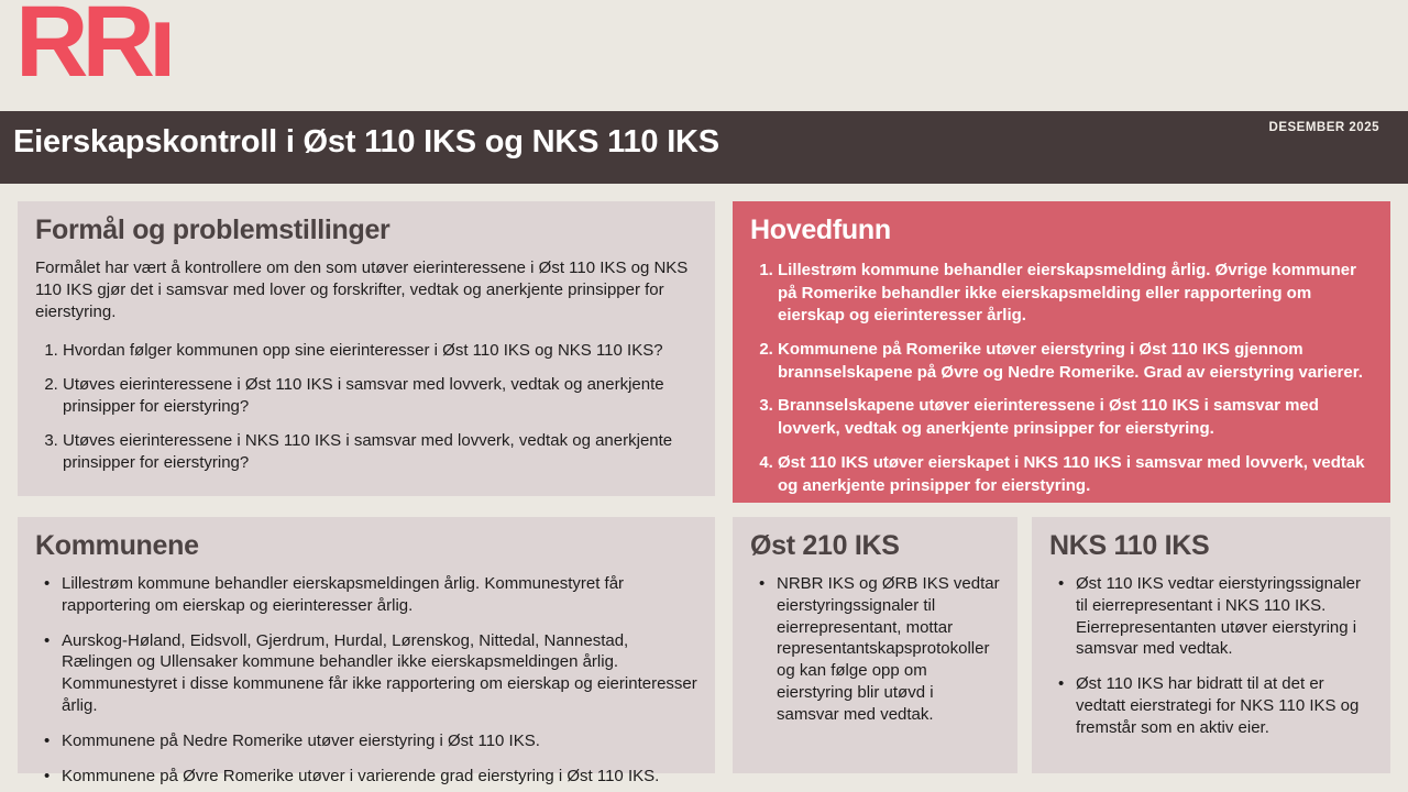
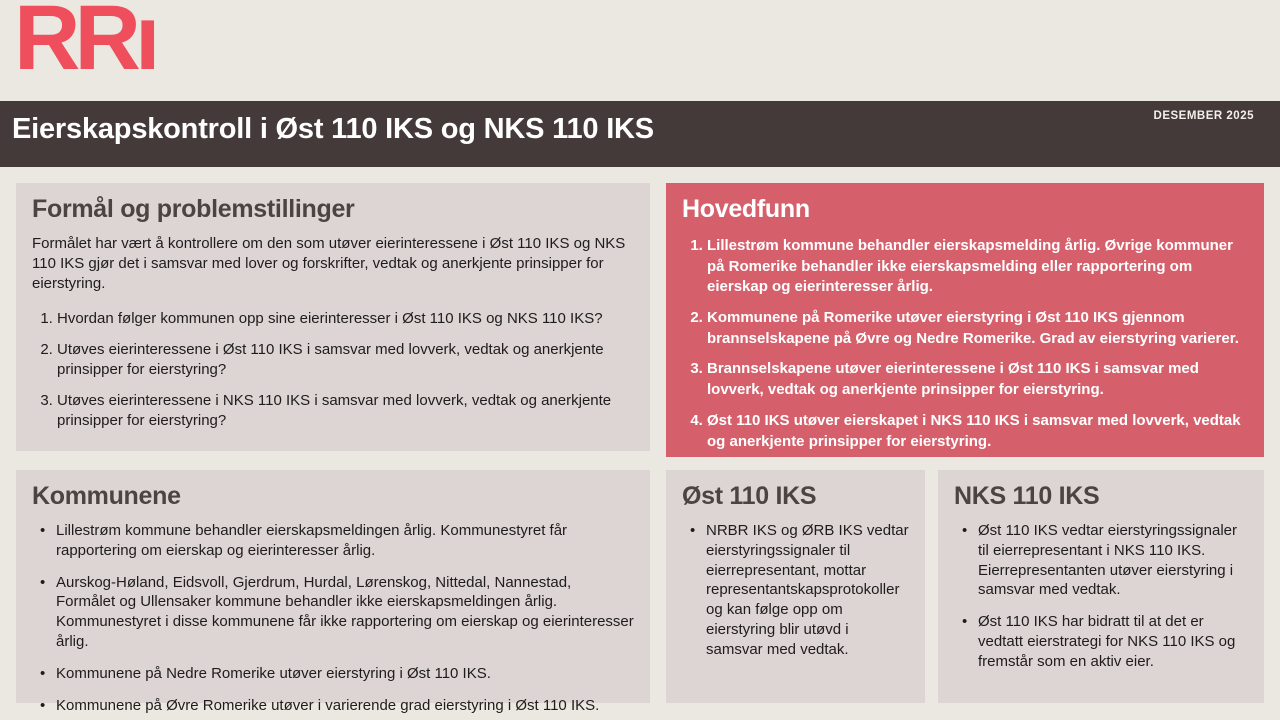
  RRı
  DESEMBER 2025
  Eierskapskontroll i Øst 110 IKS og NKS 110 IKS
  Formål og problemstillinger
  Formålet har vært å kontrollere om den som utøver eierinteressene i Øst 110 IKS og NKS 110 IKS gjør det i samsvar med lover og forskrifter, vedtak og anerkjente prinsipper for eierstyring.
  Hvordan følger kommunen opp sine eierinteresser i Øst 110 IKS og NKS 110 IKS?
  Utøves eierinteressene i Øst 110 IKS i samsvar med lovverk, vedtak og anerkjente prinsipper for eierstyring?
  Utøves eierinteressene i NKS 110 IKS i samsvar med lovverk, vedtak og anerkjente prinsipper for eierstyring?
  Hovedfunn
  Lillestrøm kommune behandler eierskapsmelding årlig. Øvrige kommuner på Romerike behandler ikke eierskapsmelding eller rapportering om eierskap og eierinteresser årlig.
  Kommunene på Romerike utøver eierstyring i Øst 110 IKS gjennom brannselskapene på Øvre og Nedre Romerike. Grad av eierstyring varierer.
  Brannselskapene utøver eierinteressene i Øst 110 IKS i samsvar med lovverk, vedtak og anerkjente prinsipper for eierstyring.
  Øst 110 IKS utøver eierskapet i NKS 110 IKS i samsvar med lovverk, vedtak og anerkjente prinsipper for eierstyring.
  Kommunene
  Lillestrøm kommune behandler eierskapsmeldingen årlig. Kommunestyret får rapportering om eierskap og eierinteresser årlig.
- Aurskog-Høland, Eidsvoll, Gjerdrum, Hurdal, Lørenskog, Nittedal, Nannestad, Rælingen og Ullensaker kommune behandler ikke eierskapsmeldingen årlig. Kommunestyret i disse kommunene får ikke rapportering om eierskap og eierinteresser årlig.
+ Aurskog-Høland, Eidsvoll, Gjerdrum, Hurdal, Lørenskog, Nittedal, Nannestad, Formålet og Ullensaker kommune behandler ikke eierskapsmeldingen årlig. Kommunestyret i disse kommunene får ikke rapportering om eierskap og eierinteresser årlig.
  Kommunene på Nedre Romerike utøver eierstyring i Øst 110 IKS.
  Kommunene på Øvre Romerike utøver i varierende grad eierstyring i Øst 110 IKS.
- Øst 210 IKS
+ Øst 110 IKS
  NRBR IKS og ØRB IKS vedtar eierstyringssignaler til eierrepresentant, mottar representantskapsprotokoller og kan følge opp om eierstyring blir utøvd i samsvar med vedtak.
  NKS 110 IKS
  Øst 110 IKS vedtar eierstyringssignaler til eierrepresentant i NKS 110 IKS. Eierrepresentanten utøver eierstyring i samsvar med vedtak.
  Øst 110 IKS har bidratt til at det er vedtatt eierstrategi for NKS 110 IKS og fremstår som en aktiv eier.
